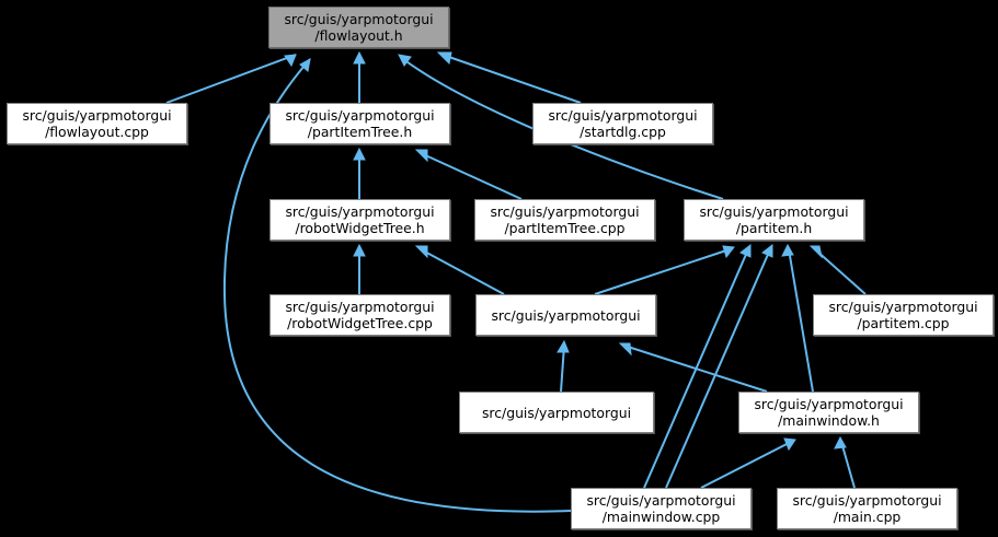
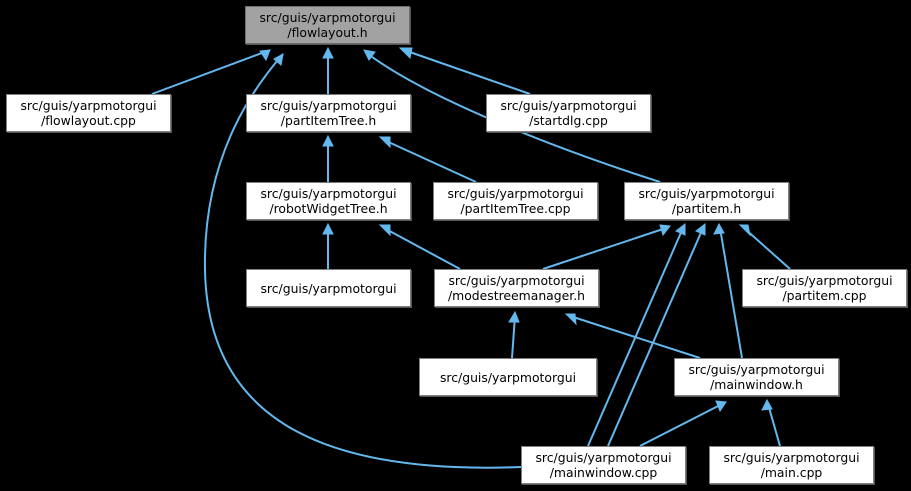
  src/guis/yarpmotorgui
  /flowlayout.h
  src/guis/yarpmotorgui
  /flowlayout.cpp
  src/guis/yarpmotorgui
  /partItemTree.h
  src/guis/yarpmotorgui
  /startdlg.cpp
  src/guis/yarpmotorgui
  /robotWidgetTree.h
  src/guis/yarpmotorgui
  /partItemTree.cpp
  src/guis/yarpmotorgui
  /partitem.h
  src/guis/yarpmotorgui
- /robotWidgetTree.cpp
  src/guis/yarpmotorgui
+ /modestreemanager.h
  src/guis/yarpmotorgui
  /partitem.cpp
  src/guis/yarpmotorgui
  src/guis/yarpmotorgui
  /mainwindow.h
  src/guis/yarpmotorgui
  /mainwindow.cpp
  src/guis/yarpmotorgui
  /main.cpp
